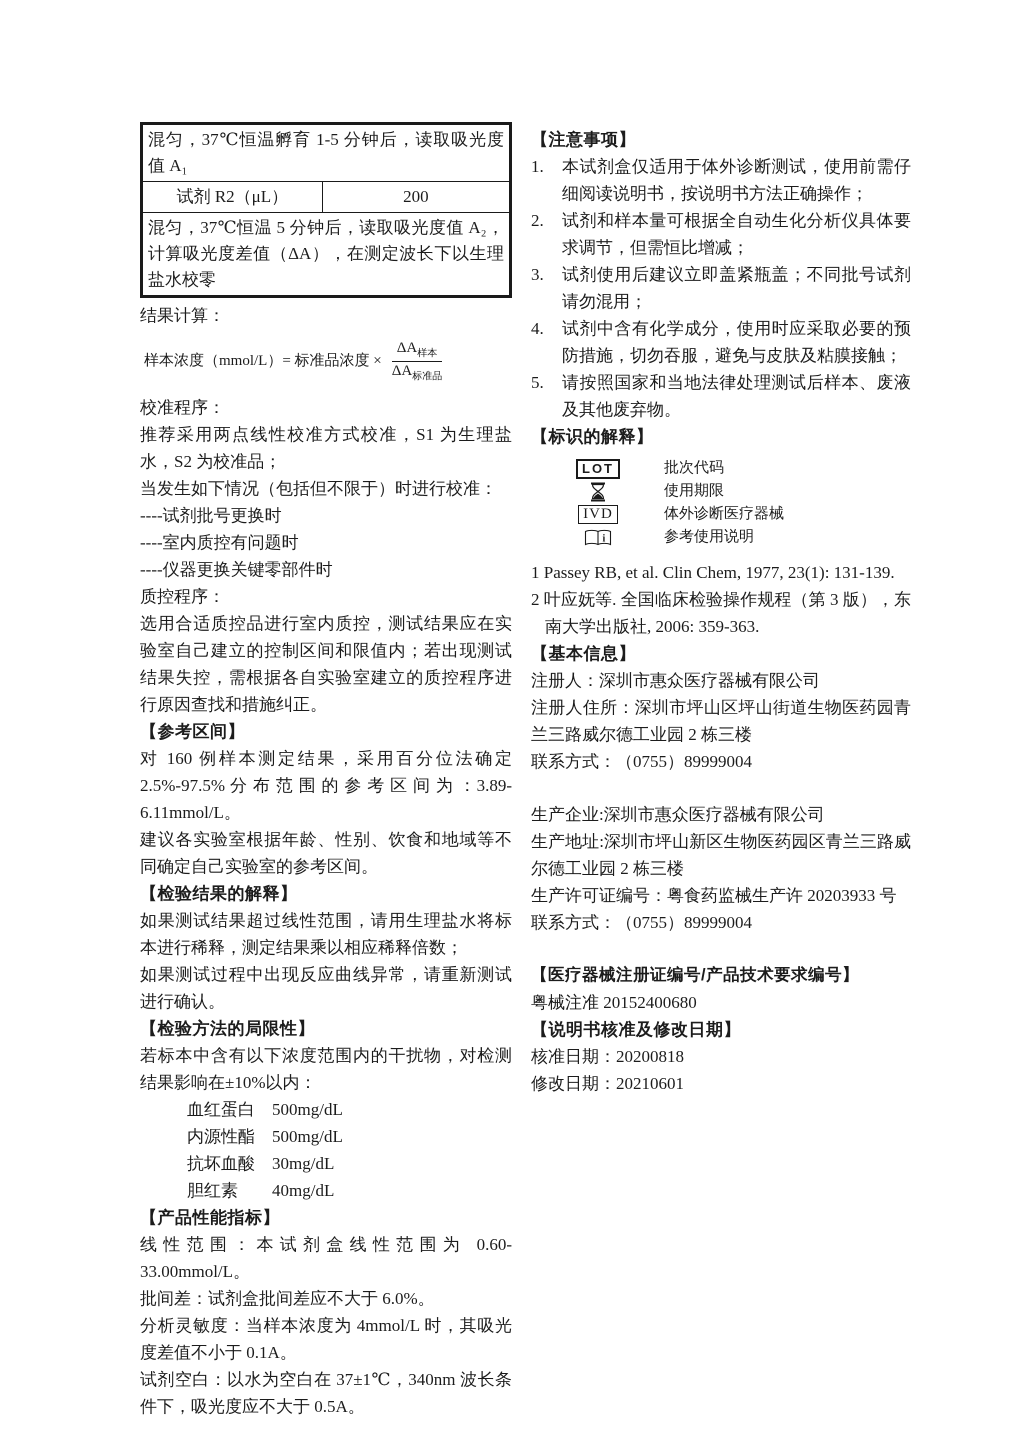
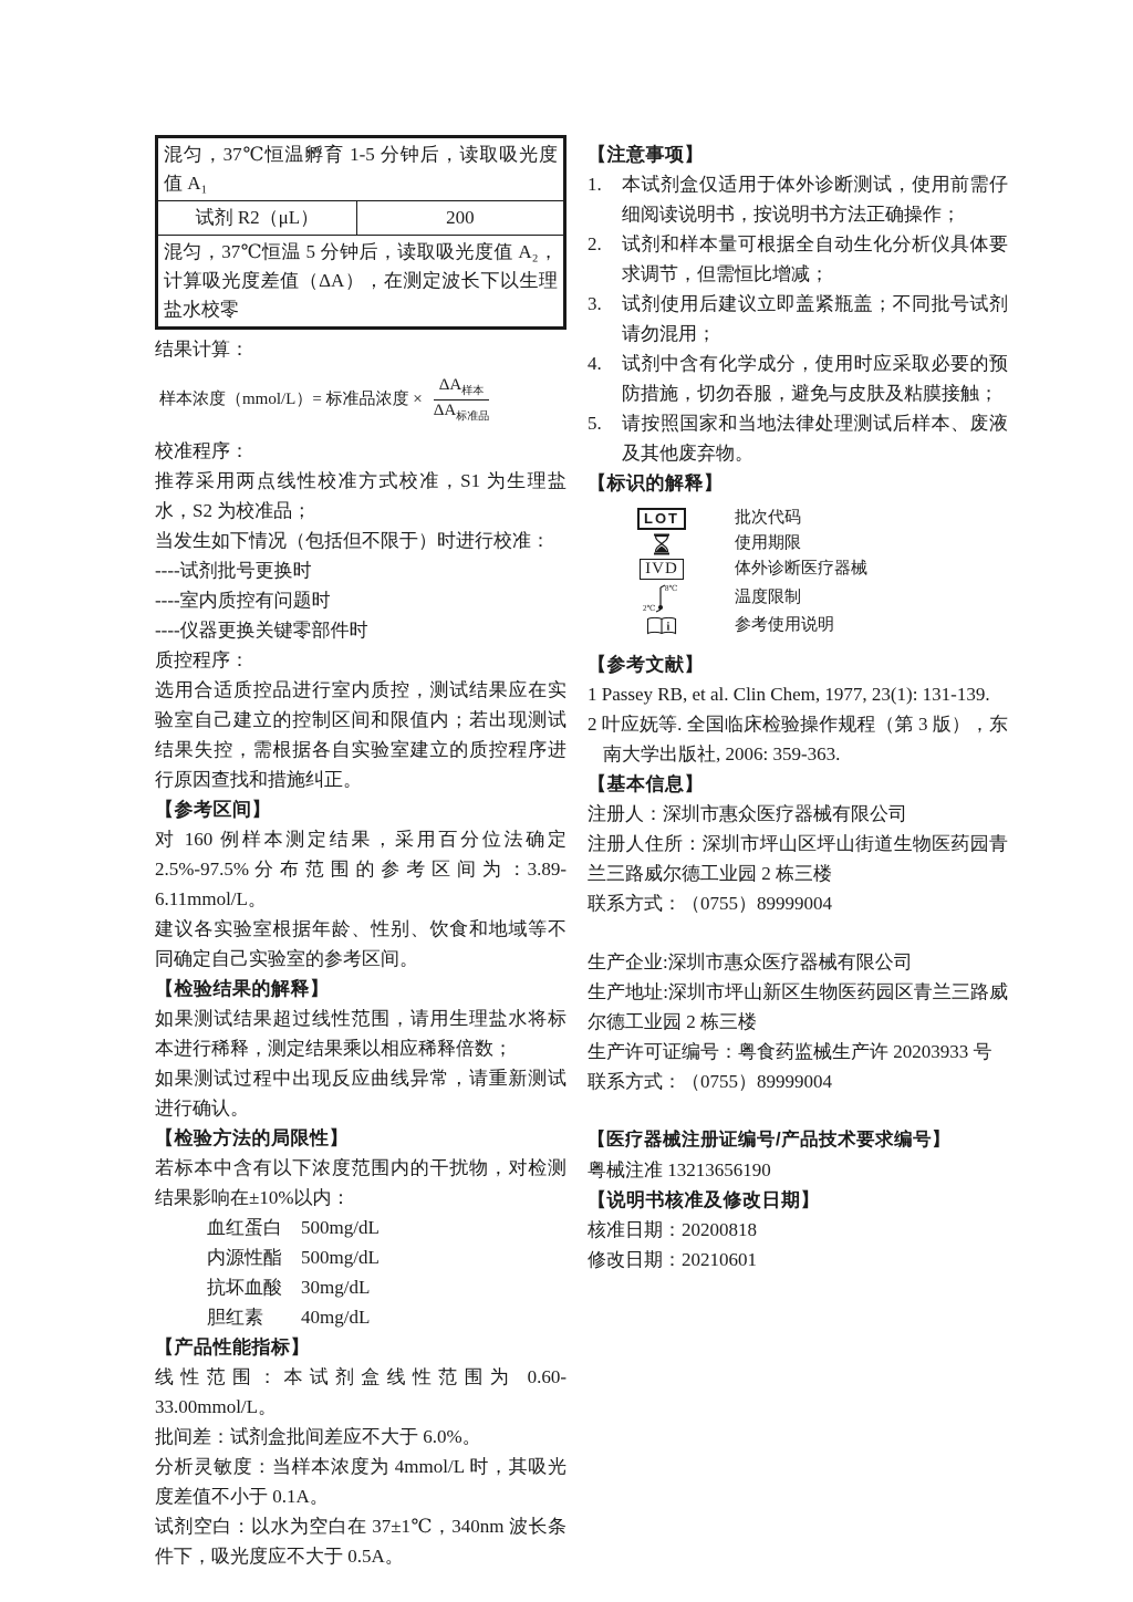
  混匀，37℃恒温孵育 1-5 分钟后，读取吸光度值 A₁
  试剂 R2（μL）	200
  混匀，37℃恒温 5 分钟后，读取吸光度值 A₂，计算吸光度差值（ΔA），在测定波长下以生理盐水校零
  结果计算：
  样本浓度（mmol/L）= 标准品浓度 ×
  ΔA样本
  ΔA标准品
  校准程序：
  推荐采用两点线性校准方式校准，S1 为生理盐水，S2 为校准品；
  当发生如下情况（包括但不限于）时进行校准：
  ----试剂批号更换时
  ----室内质控有问题时
  ----仪器更换关键零部件时
  质控程序：
  选用合适质控品进行室内质控，测试结果应在实验室自己建立的控制区间和限值内；若出现测试结果失控，需根据各自实验室建立的质控程序进行原因查找和措施纠正。
  【参考区间】
  对 160 例样本测定结果，采用百分位法确定 2.5%-97.5% 分 布 范 围 的 参 考 区 间 为 ：3.89-6.11mmol/L。
  建议各实验室根据年龄、性别、饮食和地域等不同确定自己实验室的参考区间。
  【检验结果的解释】
  如果测试结果超过线性范围，请用生理盐水将标本进行稀释，测定结果乘以相应稀释倍数；
  如果测试过程中出现反应曲线异常，请重新测试进行确认。
  【检验方法的局限性】
  若标本中含有以下浓度范围内的干扰物，对检测结果影响在±10%以内：
  血红蛋白
  500mg/dL
  内源性酯
  500mg/dL
  抗坏血酸
  30mg/dL
  胆红素
  40mg/dL
  【产品性能指标】
  线性范围：本试剂盒线性范围为 0.60-33.00mmol/L。
  批间差：试剂盒批间差应不大于 6.0%。
  分析灵敏度：当样本浓度为 4mmol/L 时，其吸光度差值不小于 0.1A。
  试剂空白：以水为空白在 37±1℃，340nm 波长条件下，吸光度应不大于 0.5A。
  【注意事项】
  1.
  本试剂盒仅适用于体外诊断测试，使用前需仔细阅读说明书，按说明书方法正确操作；
  2.
  试剂和样本量可根据全自动生化分析仪具体要求调节，但需恒比增减；
  3.
  试剂使用后建议立即盖紧瓶盖；不同批号试剂请勿混用；
  4.
  试剂中含有化学成分，使用时应采取必要的预防措施，切勿吞服，避免与皮肤及粘膜接触；
  5.
  请按照国家和当地法律处理测试后样本、废液及其他废弃物。
  【标识的解释】
  LOT
  批次代码
  使用期限
  IVD
  体外诊断医疗器械
+ 8℃
+ 2℃
+ 温度限制
  i
  参考使用说明
+ 【参考文献】
  1 Passey RB, et al. Clin Chem, 1977, 23(1): 131-139.
  2 叶应妩等. 全国临床检验操作规程（第 3 版），东南大学出版社, 2006: 359-363.
  【基本信息】
  注册人：深圳市惠众医疗器械有限公司
  注册人住所：深圳市坪山区坪山街道生物医药园青兰三路威尔德工业园 2 栋三楼
  联系方式：（0755）89999004
  生产企业:深圳市惠众医疗器械有限公司
  生产地址:深圳市坪山新区生物医药园区青兰三路威尔德工业园 2 栋三楼
  生产许可证编号：粤食药监械生产许 20203933 号
  联系方式：（0755）89999004
  【医疗器械注册证编号/产品技术要求编号】
- 粤械注准 20152400680
+ 粤械注准 13213656190
  【说明书核准及修改日期】
  核准日期：20200818
  修改日期：20210601
